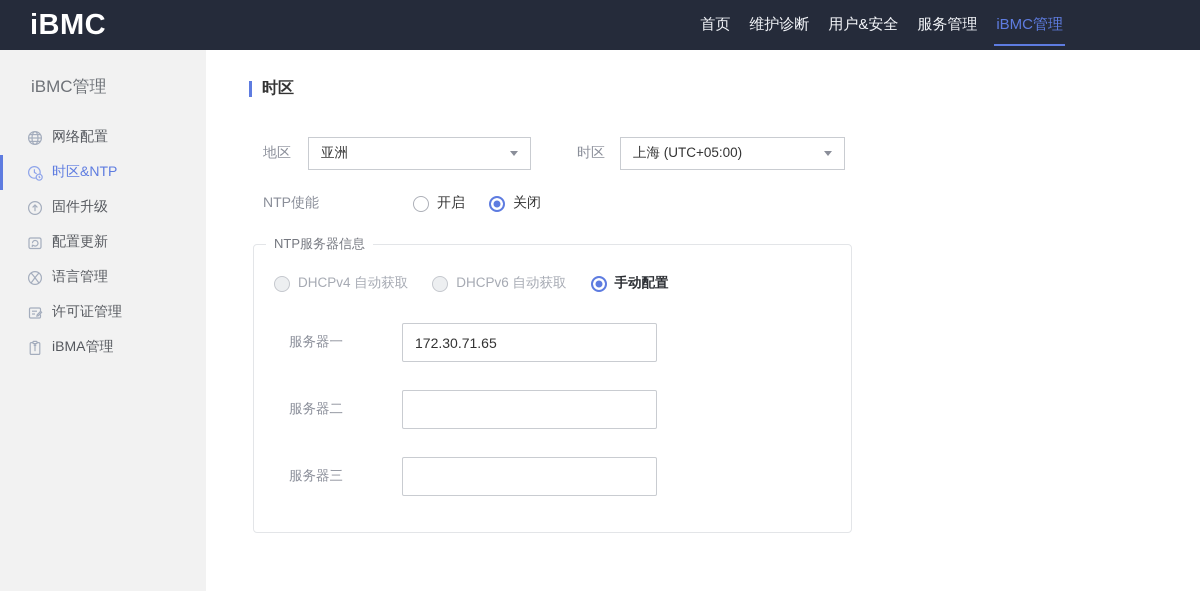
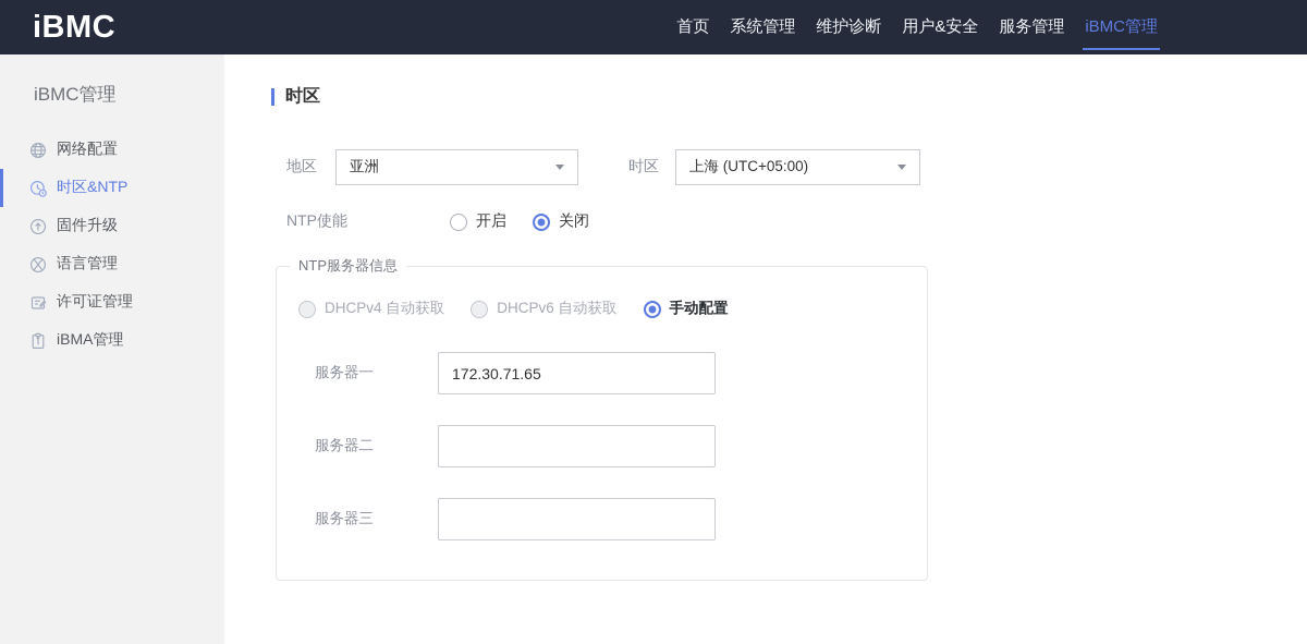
  iBMC
  首页
+ 系统管理
  维护诊断
  用户&安全
  服务管理
  iBMC管理
  iBMC管理
  网络配置
  时区&NTP
  固件升级
- 配置更新
  语言管理
  许可证管理
  iBMA管理
  时区
  地区
  亚洲
  时区
  上海 (UTC+05:00)
  NTP使能
  开启
  关闭
  NTP服务器信息
  DHCPv4 自动获取
  DHCPv6 自动获取
  手动配置
  服务器一
  172.30.71.65
  服务器二
  服务器三
